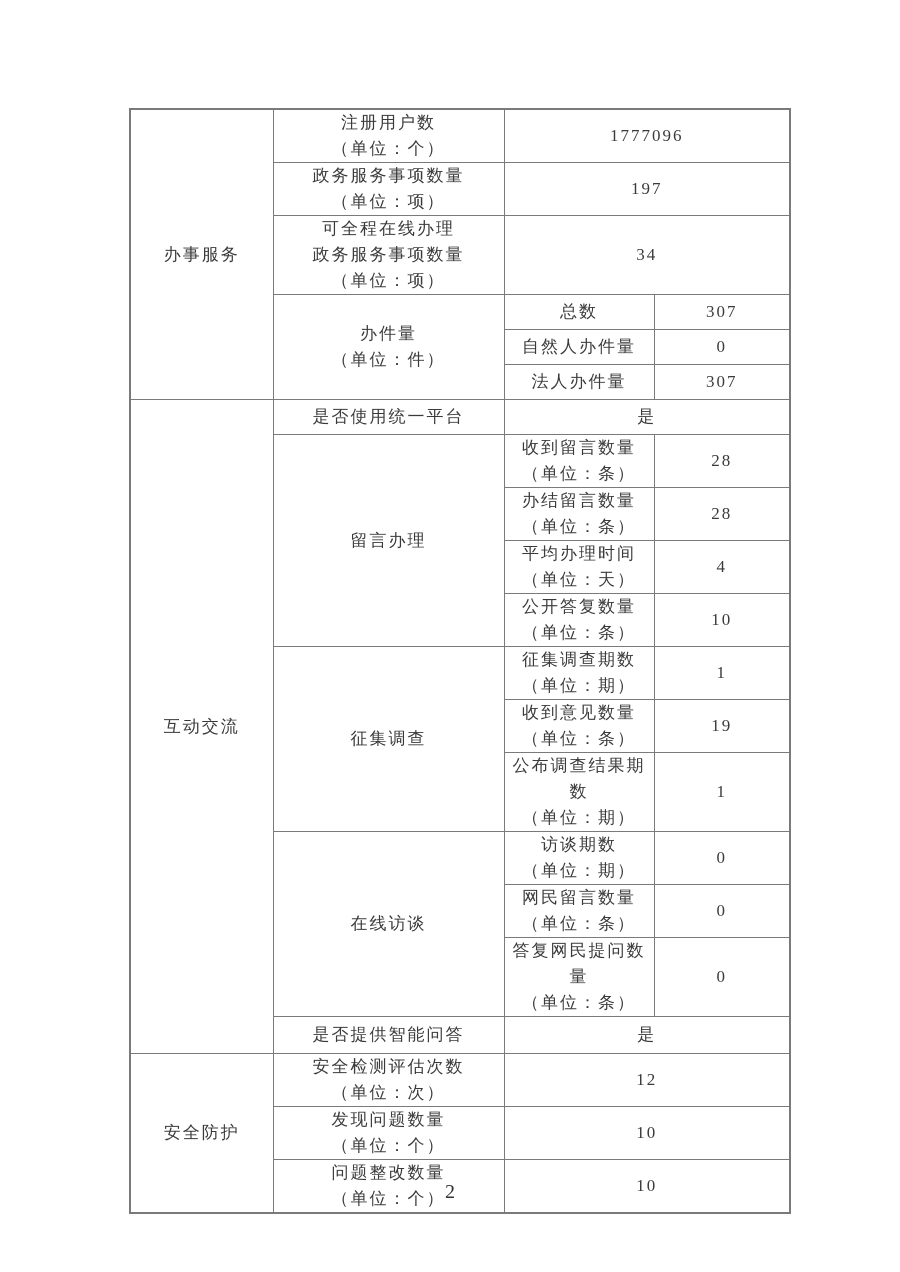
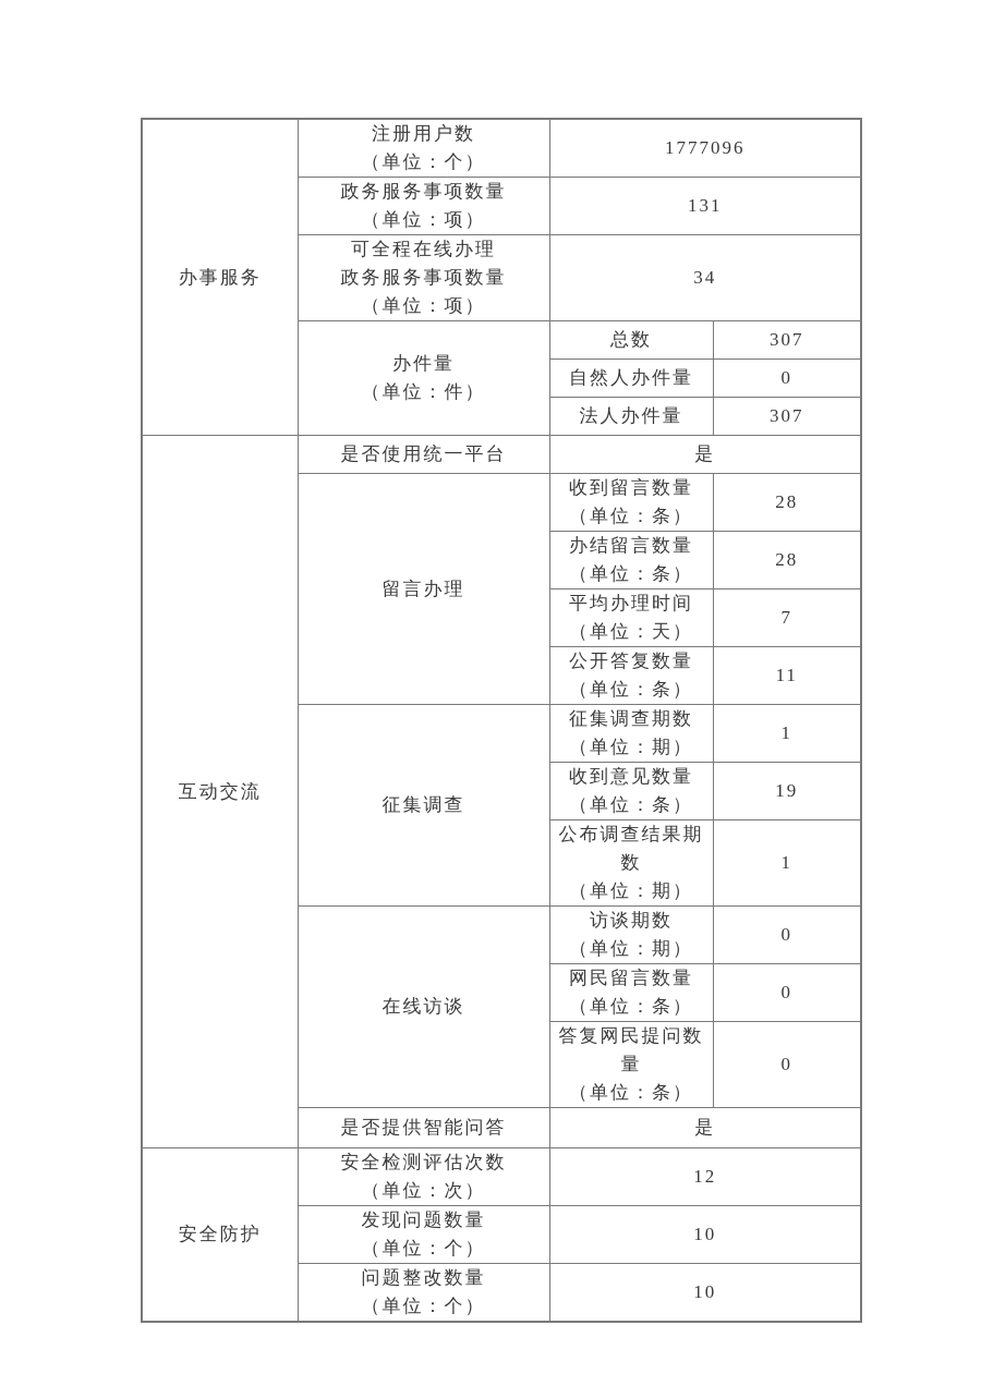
  办事服务	注册用户数 （单位：个）	1777096
- 政务服务事项数量 （单位：项）	197
+ 政务服务事项数量 （单位：项）	131
  可全程在线办理 政务服务事项数量 （单位：项）	34
  办件量 （单位：件）	总数	307
  自然人办件量	0
  法人办件量	307
  互动交流	是否使用统一平台	是
  留言办理	收到留言数量 （单位：条）	28
  办结留言数量 （单位：条）	28
- 平均办理时间 （单位：天）	4
+ 平均办理时间 （单位：天）	7
- 公开答复数量 （单位：条）	10
+ 公开答复数量 （单位：条）	11
  征集调查	征集调查期数 （单位：期）	1
  收到意见数量 （单位：条）	19
  公布调查结果期数 （单位：期）	1
  在线访谈	访谈期数 （单位：期）	0
  网民留言数量 （单位：条）	0
  答复网民提问数量 （单位：条）	0
  是否提供智能问答	是
  安全防护	安全检测评估次数 （单位：次）	12
  发现问题数量 （单位：个）	10
  问题整改数量 （单位：个）	10
- 2
